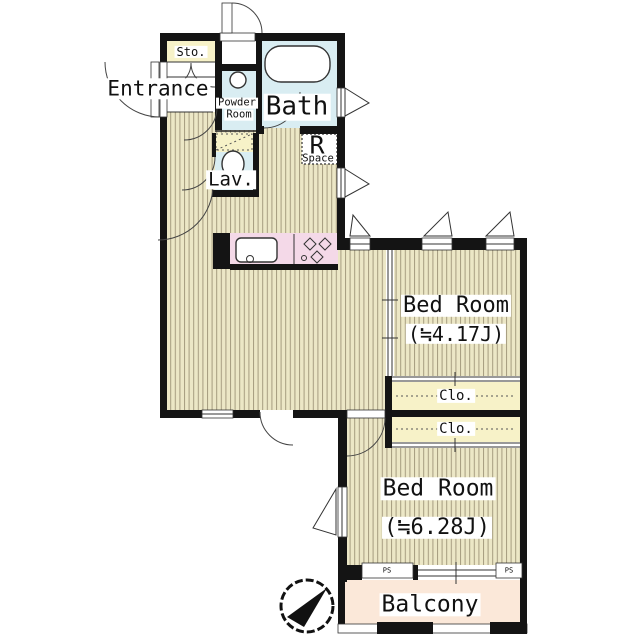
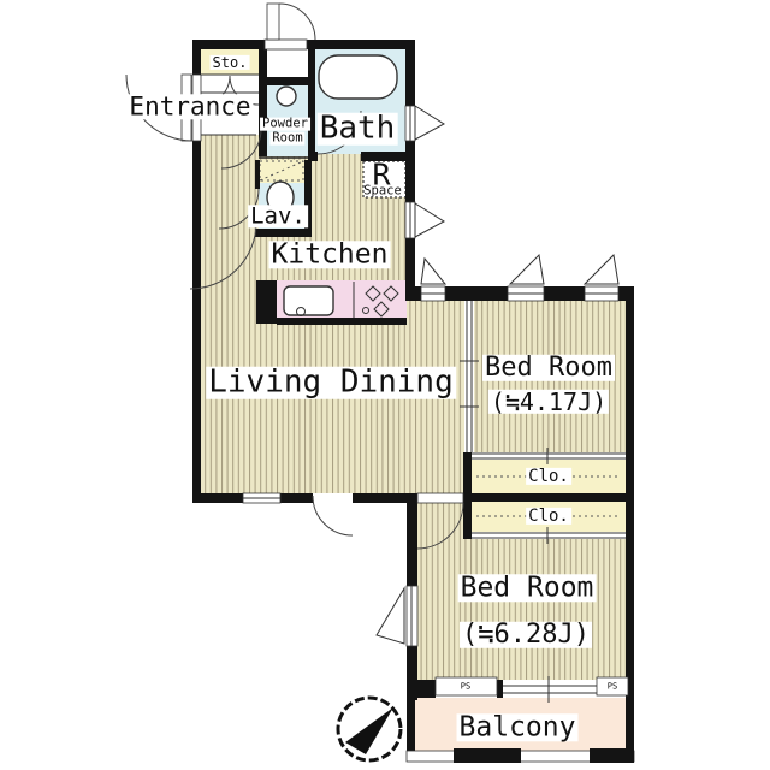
  Sto.
  Entrance
  Powder
  Room
  Bath
  Lav.
  R
  Space
+ Kitchen
+ Living Dining
  Bed Room
  (≒4.17J)
  Clo.
  Clo.
  Bed Room
  (≒6.28J)
  PS
  PS
  Balcony
